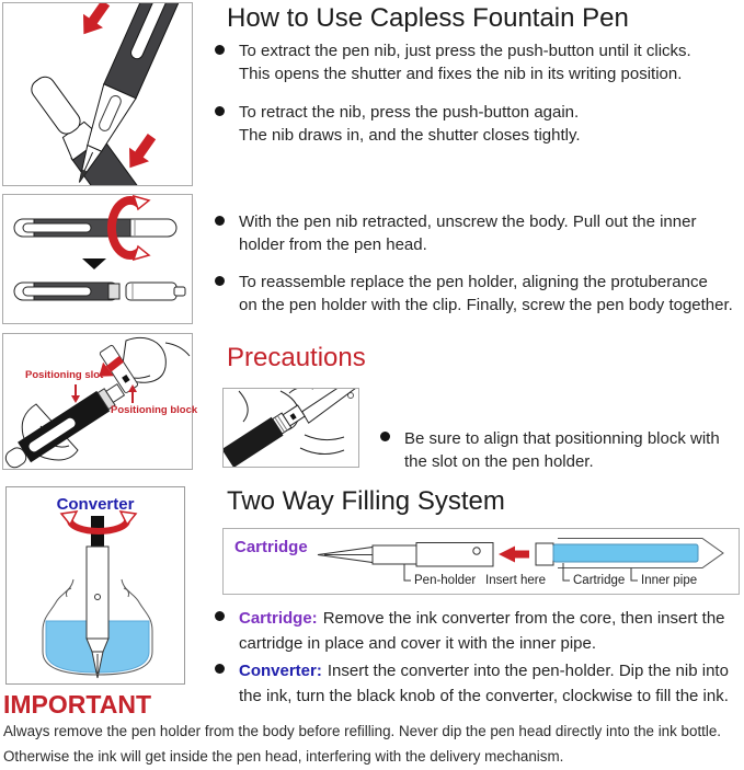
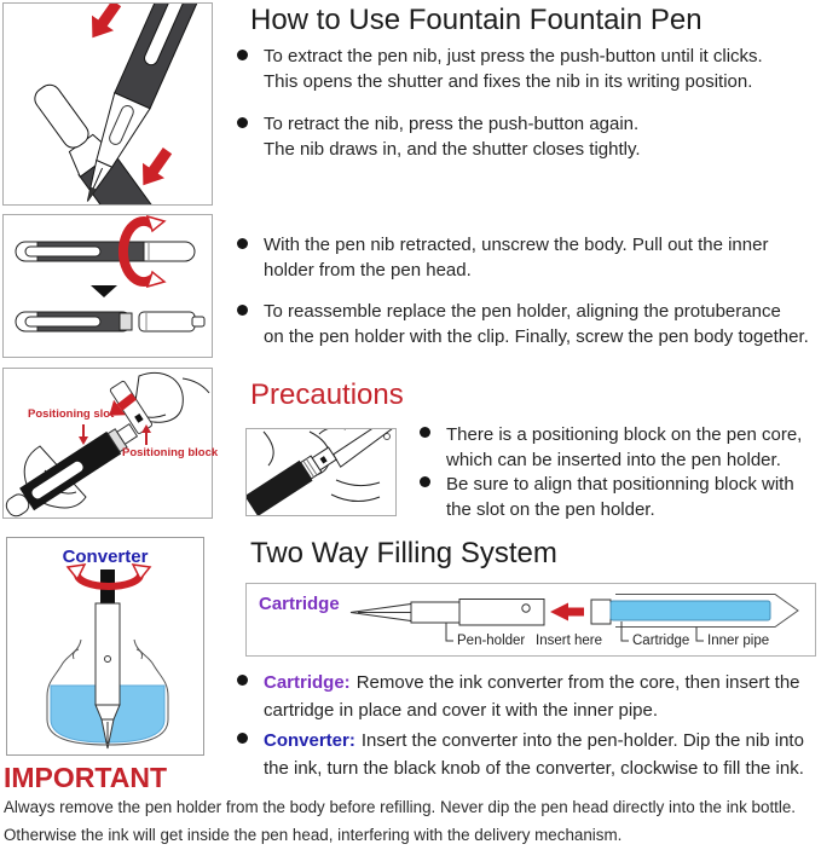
  Positioning slot
  Positioning block
  Converter
- How to Use Capless Fountain Pen
+ How to Use Fountain Fountain Pen
  To extract the pen nib, just press the push-button until it clicks.
  This opens the shutter and fixes the nib in its writing position.
  To retract the nib, press the push-button again.
  The nib draws in, and the shutter closes tightly.
  With the pen nib retracted, unscrew the body. Pull out the inner
  holder from the pen head.
  To reassemble replace the pen holder, aligning the protuberance
  on the pen holder with the clip. Finally, screw the pen body together.
  Precautions
+ There is a positioning block on the pen core,
+ which can be inserted into the pen holder.
  Be sure to align that positionning block with
  the slot on the pen holder.
  Two Way Filling System
  Cartridge
  Pen-holder
  Insert here
  Cartridge
  Inner pipe
  Cartridge: Remove the ink converter from the core, then insert the cartridge in place and cover it with the inner pipe.
  Converter: Insert the converter into the pen-holder. Dip the nib into the ink, turn the black knob of the converter, clockwise to fill the ink.
  IMPORTANT
  Always remove the pen holder from the body before refilling. Never dip the pen head directly into the ink bottle.
  Otherwise the ink will get inside the pen head, interfering with the delivery mechanism.
